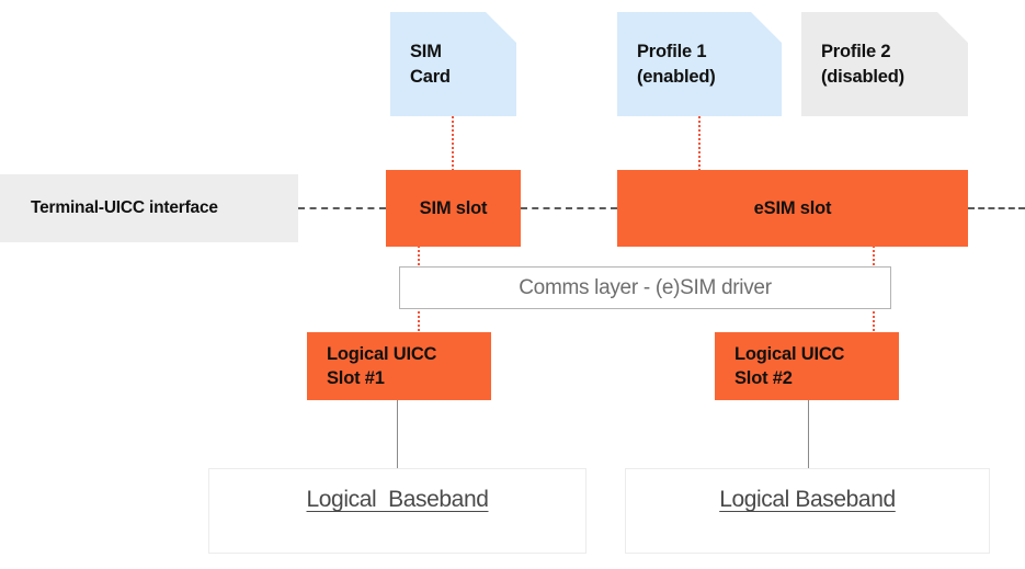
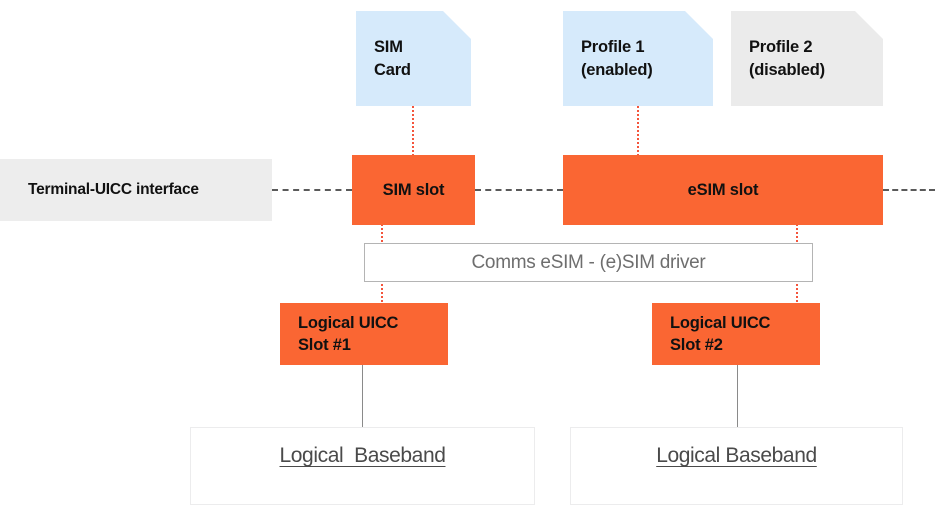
  SIM
  Card
  Profile 1
  (enabled)
  Profile 2
  (disabled)
  Terminal-UICC interface
  SIM slot
  eSIM slot
- Comms layer - (e)SIM driver
+ Comms eSIM - (e)SIM driver
  Logical UICC
  Slot #1
  Logical UICC
  Slot #2
  Logical Baseband
  Logical Baseband
